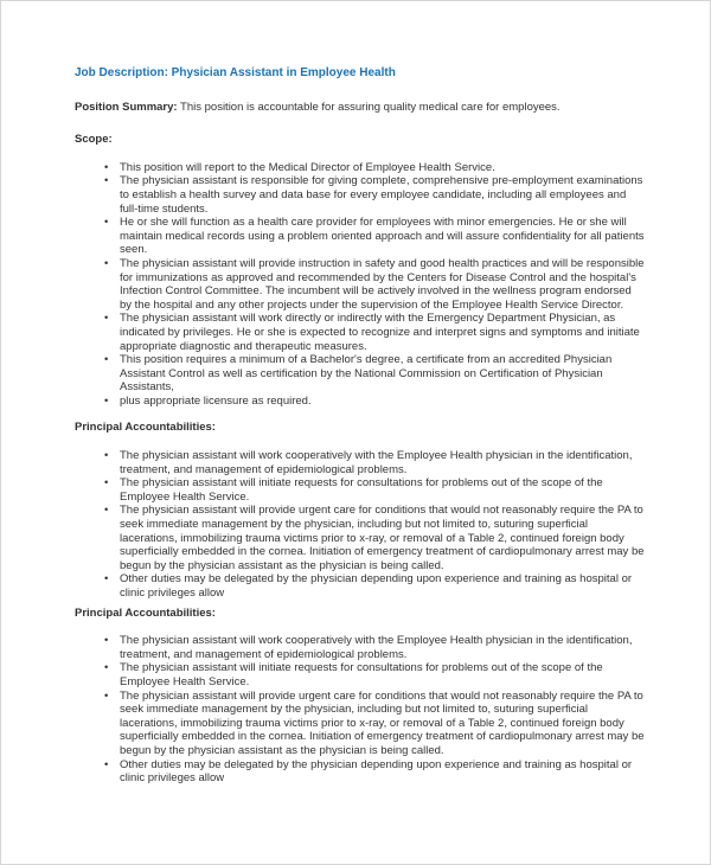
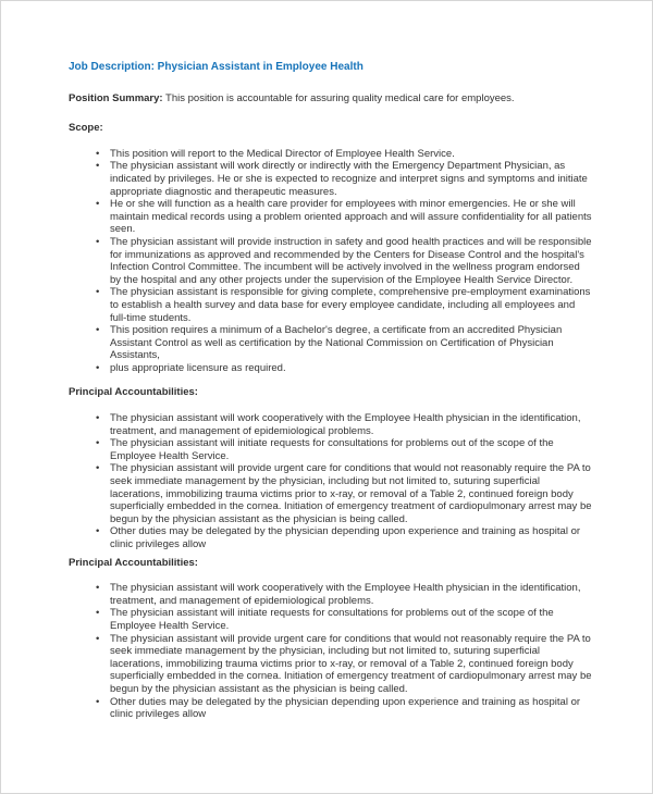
  Job Description: Physician Assistant in Employee Health
  Position Summary: This position is accountable for assuring quality medical care for employees.
  Scope:
  This position will report to the Medical Director of Employee Health Service.
- The physician assistant is responsible for giving complete, comprehensive pre-employment examinations to establish a health survey and data base for every employee candidate, including all employees and full-time students.
+ The physician assistant will work directly or indirectly with the Emergency Department Physician, as indicated by privileges. He or she is expected to recognize and interpret signs and symptoms and initiate appropriate diagnostic and therapeutic measures.
  He or she will function as a health care provider for employees with minor emergencies. He or she will maintain medical records using a problem oriented approach and will assure confidentiality for all patients seen.
  The physician assistant will provide instruction in safety and good health practices and will be responsible for immunizations as approved and recommended by the Centers for Disease Control and the hospital's Infection Control Committee. The incumbent will be actively involved in the wellness program endorsed by the hospital and any other projects under the supervision of the Employee Health Service Director.
- The physician assistant will work directly or indirectly with the Emergency Department Physician, as indicated by privileges. He or she is expected to recognize and interpret signs and symptoms and initiate appropriate diagnostic and therapeutic measures.
+ The physician assistant is responsible for giving complete, comprehensive pre-employment examinations to establish a health survey and data base for every employee candidate, including all employees and full-time students.
  This position requires a minimum of a Bachelor's degree, a certificate from an accredited Physician Assistant Control as well as certification by the National Commission on Certification of Physician Assistants,
  plus appropriate licensure as required.
  Principal Accountabilities:
  The physician assistant will work cooperatively with the Employee Health physician in the identification, treatment, and management of epidemiological problems.
  The physician assistant will initiate requests for consultations for problems out of the scope of the Employee Health Service.
  The physician assistant will provide urgent care for conditions that would not reasonably require the PA to seek immediate management by the physician, including but not limited to, suturing superficial lacerations, immobilizing trauma victims prior to x-ray, or removal of a Table 2, continued foreign body superficially embedded in the cornea. Initiation of emergency treatment of cardiopulmonary arrest may be begun by the physician assistant as the physician is being called.
  Other duties may be delegated by the physician depending upon experience and training as hospital or clinic privileges allow
  Principal Accountabilities:
  The physician assistant will work cooperatively with the Employee Health physician in the identification, treatment, and management of epidemiological problems.
  The physician assistant will initiate requests for consultations for problems out of the scope of the Employee Health Service.
  The physician assistant will provide urgent care for conditions that would not reasonably require the PA to seek immediate management by the physician, including but not limited to, suturing superficial lacerations, immobilizing trauma victims prior to x-ray, or removal of a Table 2, continued foreign body superficially embedded in the cornea. Initiation of emergency treatment of cardiopulmonary arrest may be begun by the physician assistant as the physician is being called.
  Other duties may be delegated by the physician depending upon experience and training as hospital or clinic privileges allow
